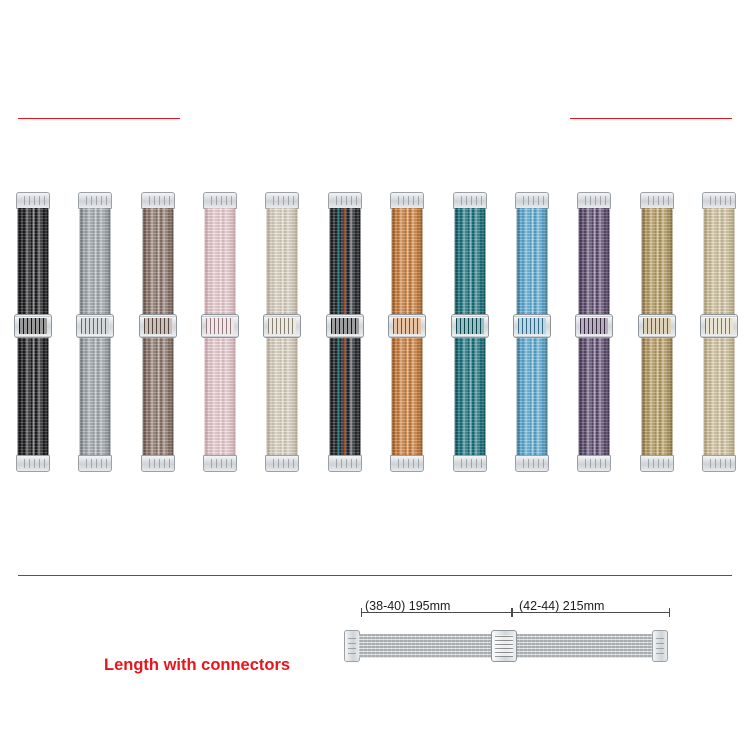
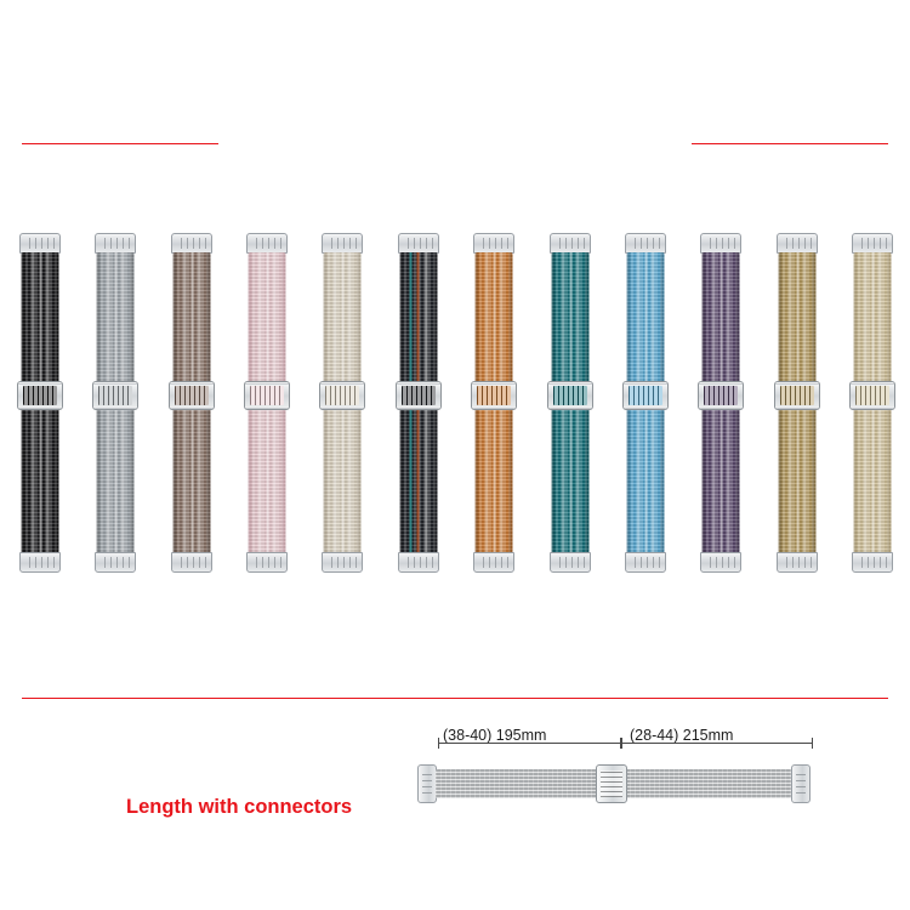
  (38-40) 195mm
- (42-44) 215mm
+ (28-44) 215mm
  Length with connectors
